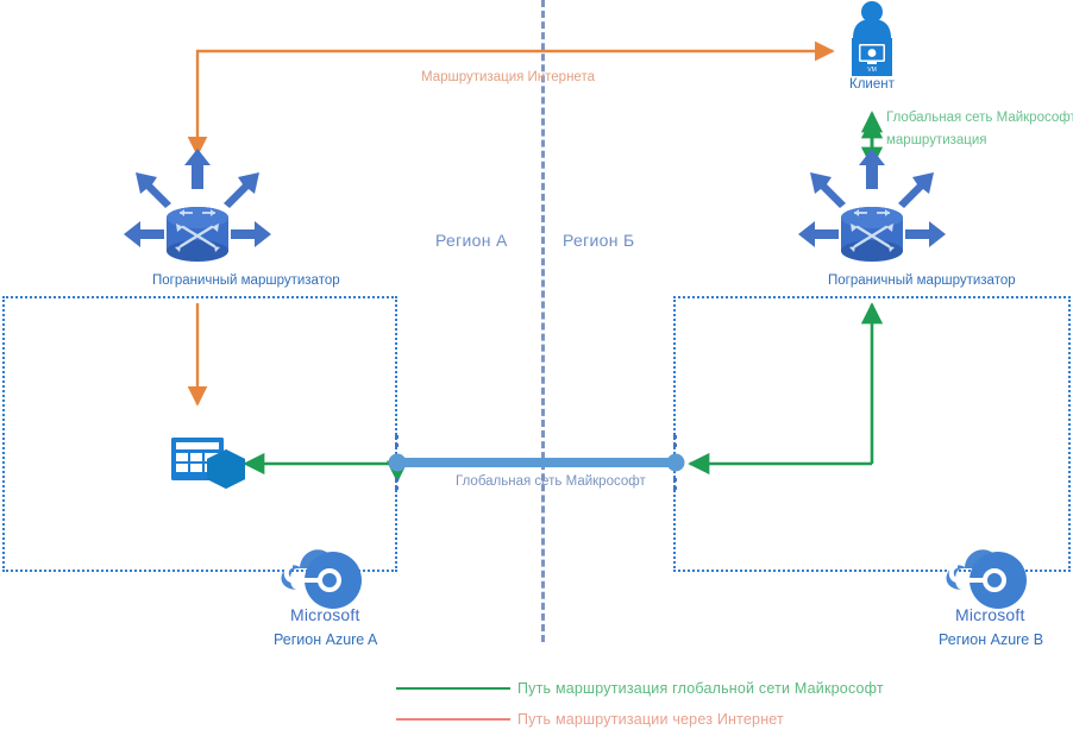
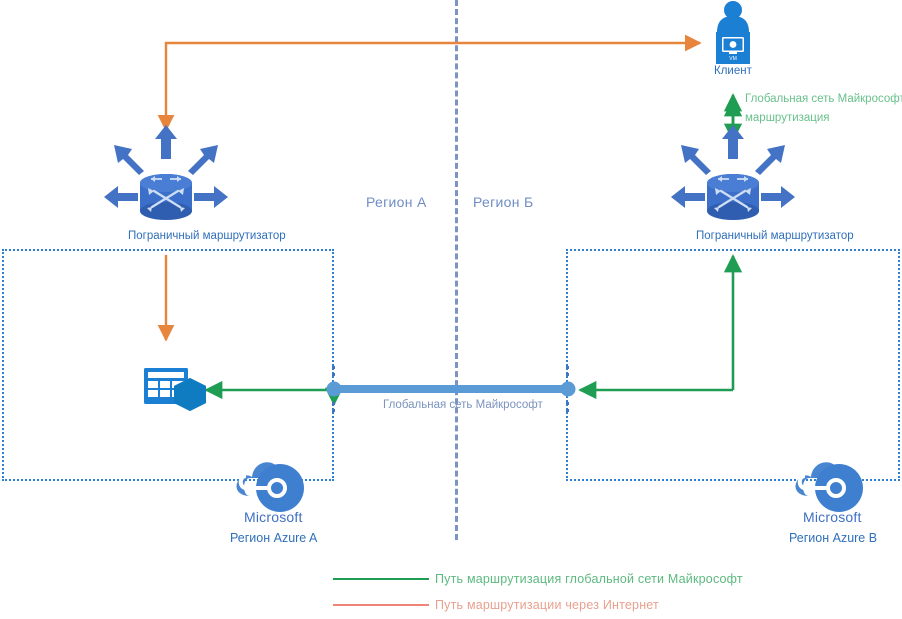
- Маршрутизация Интернета
  Регион А
  Регион Б
  Пограничный маршрутизатор
  Пограничный маршрутизатор
  Клиент
  Глобальная сеть Майкрософ
  маршрутизация
  Глобальная сеть Майкрософт
  Microsoft
  Регион Azure A
  Microsoft
  Регион Azure B
  Путь маршрутизация глобальной сети Майкрософт
  Путь маршрутизации через Интернет
